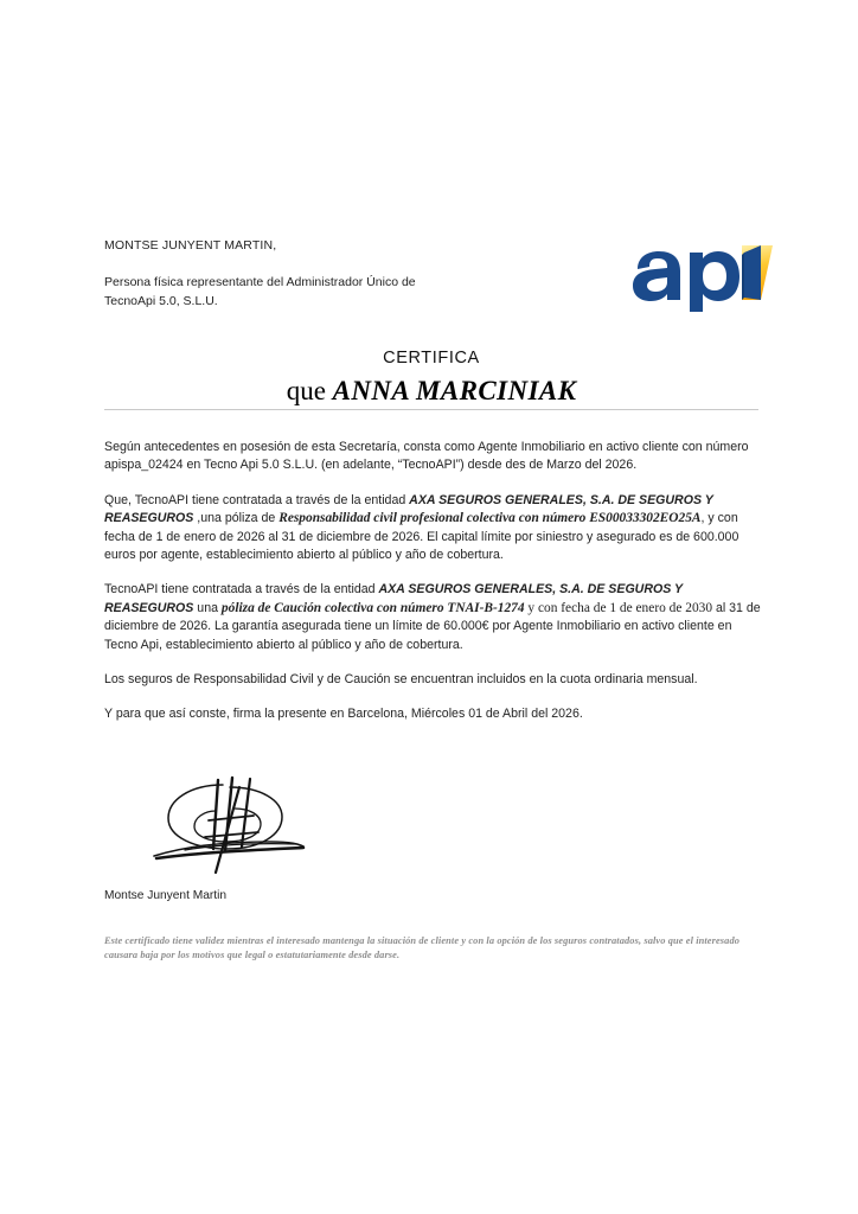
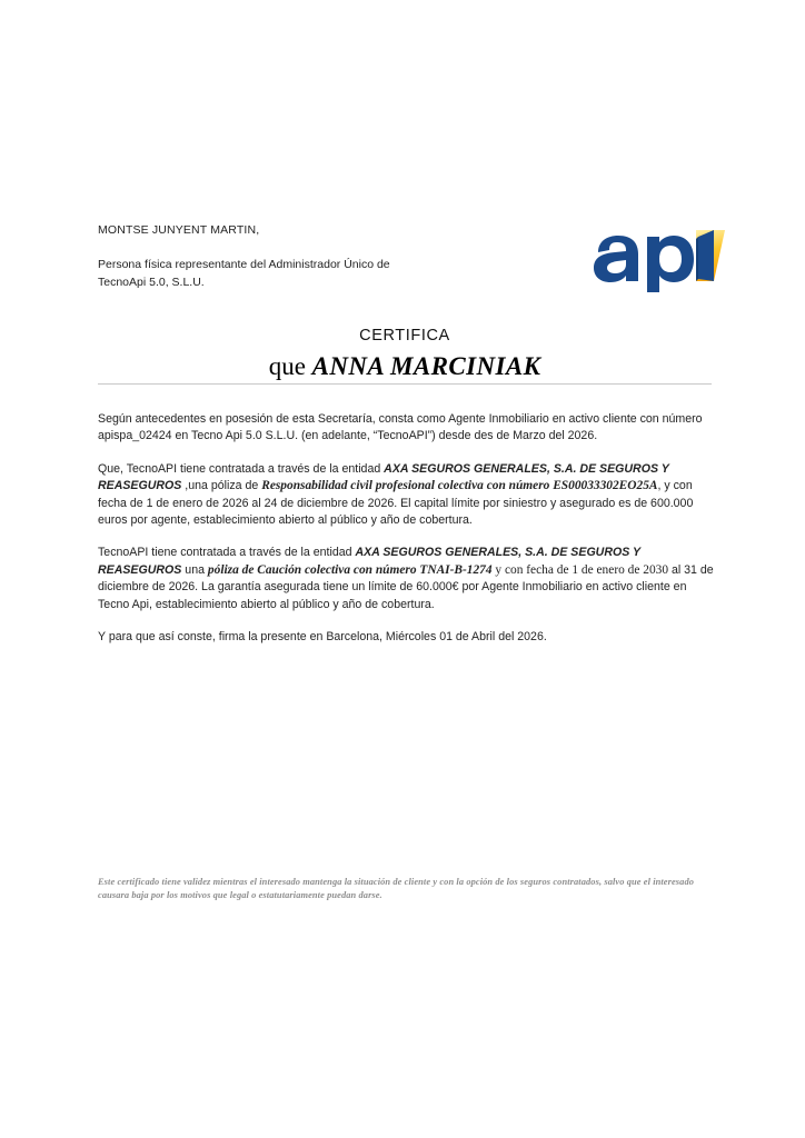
  MONTSE JUNYENT MARTIN,
  Persona física representante del Administrador Único de
  TecnoApi 5.0, S.L.U.
  CERTIFICA
  que ANNA MARCINIAK
  Según antecedentes en posesión de esta Secretaría, consta como Agente Inmobiliario en activo cliente con número apispa_02424 en Tecno Api 5.0 S.L.U. (en adelante, “TecnoAPI”) desde des de Marzo del 2026.
- Que, TecnoAPI tiene contratada a través de la entidad AXA SEGUROS GENERALES, S.A. DE SEGUROS Y REASEGUROS ,una póliza de Responsabilidad civil profesional colectiva con número ES00033302EO25A, y con fecha de 1 de enero de 2026 al 31 de diciembre de 2026. El capital límite por siniestro y asegurado es de 600.000 euros por agente, establecimiento abierto al público y año de cobertura.
+ Que, TecnoAPI tiene contratada a través de la entidad AXA SEGUROS GENERALES, S.A. DE SEGUROS Y REASEGUROS ,una póliza de Responsabilidad civil profesional colectiva con número ES00033302EO25A, y con fecha de 1 de enero de 2026 al 24 de diciembre de 2026. El capital límite por siniestro y asegurado es de 600.000 euros por agente, establecimiento abierto al público y año de cobertura.
  TecnoAPI tiene contratada a través de la entidad AXA SEGUROS GENERALES, S.A. DE SEGUROS Y REASEGUROS una póliza de Caución colectiva con número TNAI-B-1274 y con fecha de 1 de enero de 2030 al 31 de diciembre de 2026. La garantía asegurada tiene un límite de 60.000€ por Agente Inmobiliario en activo cliente en Tecno Api, establecimiento abierto al público y año de cobertura.
- Los seguros de Responsabilidad Civil y de Caución se encuentran incluidos en la cuota ordinaria mensual.
  Y para que así conste, firma la presente en Barcelona, Miércoles 01 de Abril del 2026.
- Montse Junyent Martin
- Este certificado tiene validez mientras el interesado mantenga la situación de cliente y con la opción de los seguros contratados, salvo que el interesado causara baja por los motivos que legal o estatutariamente desde darse.
+ Este certificado tiene validez mientras el interesado mantenga la situación de cliente y con la opción de los seguros contratados, salvo que el interesado causara baja por los motivos que legal o estatutariamente puedan darse.
